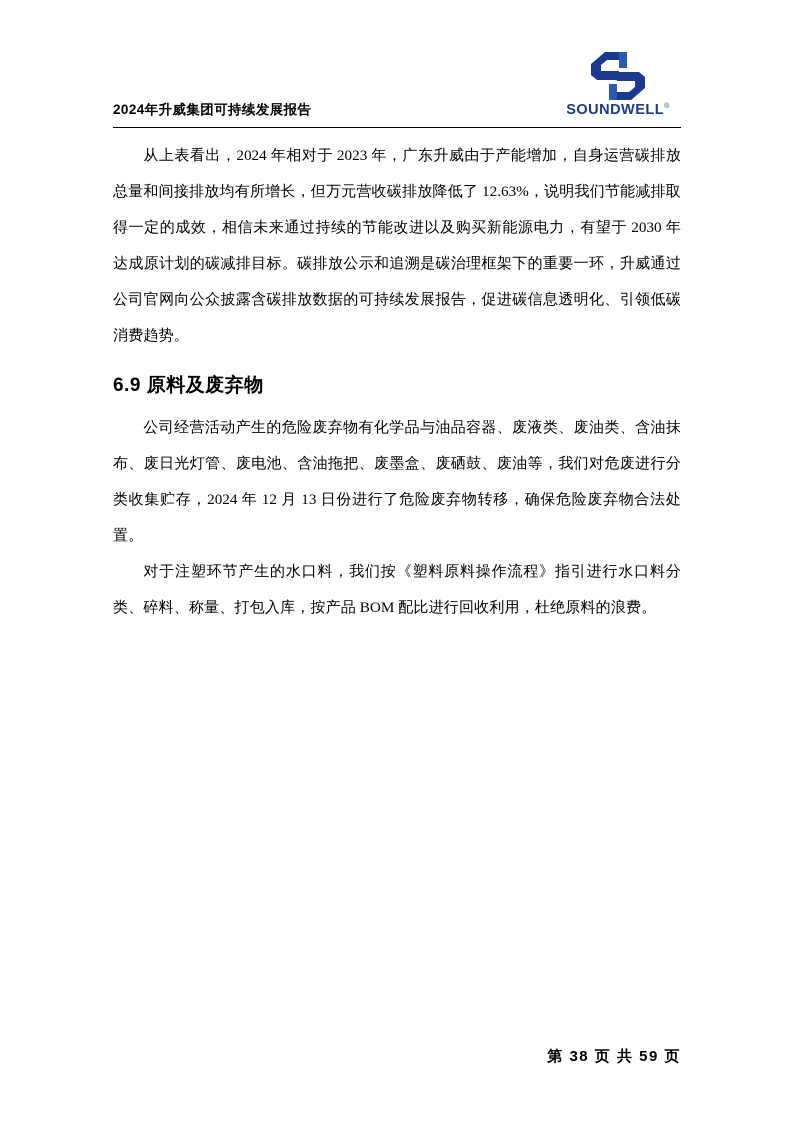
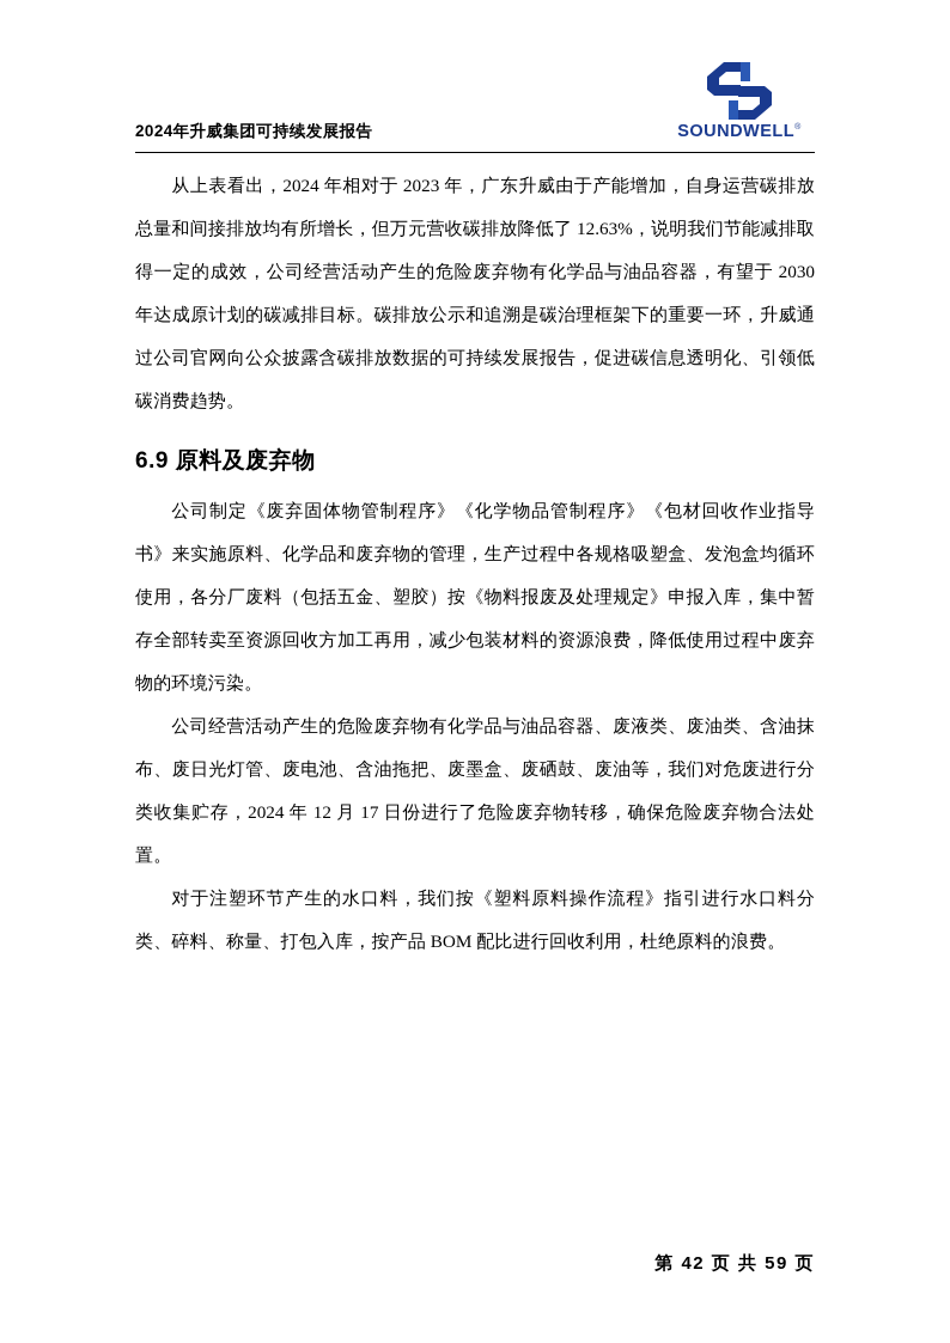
  2024年升威集团可持续发展报告
  SOUNDWELL
- 从上表看出，2024 年相对于 2023 年，广东升威由于产能增加，自身运营碳排放总量和间接排放均有所增长，但万元营收碳排放降低了 12.63%，说明我们节能减排取得一定的成效，相信未来通过持续的节能改进以及购买新能源电力，有望于 2030 年达成原计划的碳减排目标。碳排放公示和追溯是碳治理框架下的重要一环，升威通过公司官网向公众披露含碳排放数据的可持续发展报告，促进碳信息透明化、引领低碳消费趋势。
+ 从上表看出，2024 年相对于 2023 年，广东升威由于产能增加，自身运营碳排放总量和间接排放均有所增长，但万元营收碳排放降低了 12.63%，说明我们节能减排取得一定的成效，公司经营活动产生的危险废弃物有化学品与油品容器，有望于 2030 年达成原计划的碳减排目标。碳排放公示和追溯是碳治理框架下的重要一环，升威通过公司官网向公众披露含碳排放数据的可持续发展报告，促进碳信息透明化、引领低碳消费趋势。
  6.9 原料及废弃物
+ 公司制定《废弃固体物管制程序》《化学物品管制程序》《包材回收作业指导书》来实施原料、化学品和废弃物的管理，生产过程中各规格吸塑盒、发泡盒均循环使用，各分厂废料（包括五金、塑胶）按《物料报废及处理规定》申报入库，集中暂存全部转卖至资源回收方加工再用，减少包装材料的资源浪费，降低使用过程中废弃物的环境污染。
- 公司经营活动产生的危险废弃物有化学品与油品容器、废液类、废油类、含油抹布、废日光灯管、废电池、含油拖把、废墨盒、废硒鼓、废油等，我们对危废进行分类收集贮存，2024 年 12 月 13 日份进行了危险废弃物转移，确保危险废弃物合法处置。
+ 公司经营活动产生的危险废弃物有化学品与油品容器、废液类、废油类、含油抹布、废日光灯管、废电池、含油拖把、废墨盒、废硒鼓、废油等，我们对危废进行分类收集贮存，2024 年 12 月 17 日份进行了危险废弃物转移，确保危险废弃物合法处置。
  对于注塑环节产生的水口料，我们按《塑料原料操作流程》指引进行水口料分类、碎料、称量、打包入库，按产品 BOM 配比进行回收利用，杜绝原料的浪费。
- 第 38 页 共 59 页
+ 第 42 页 共 59 页
